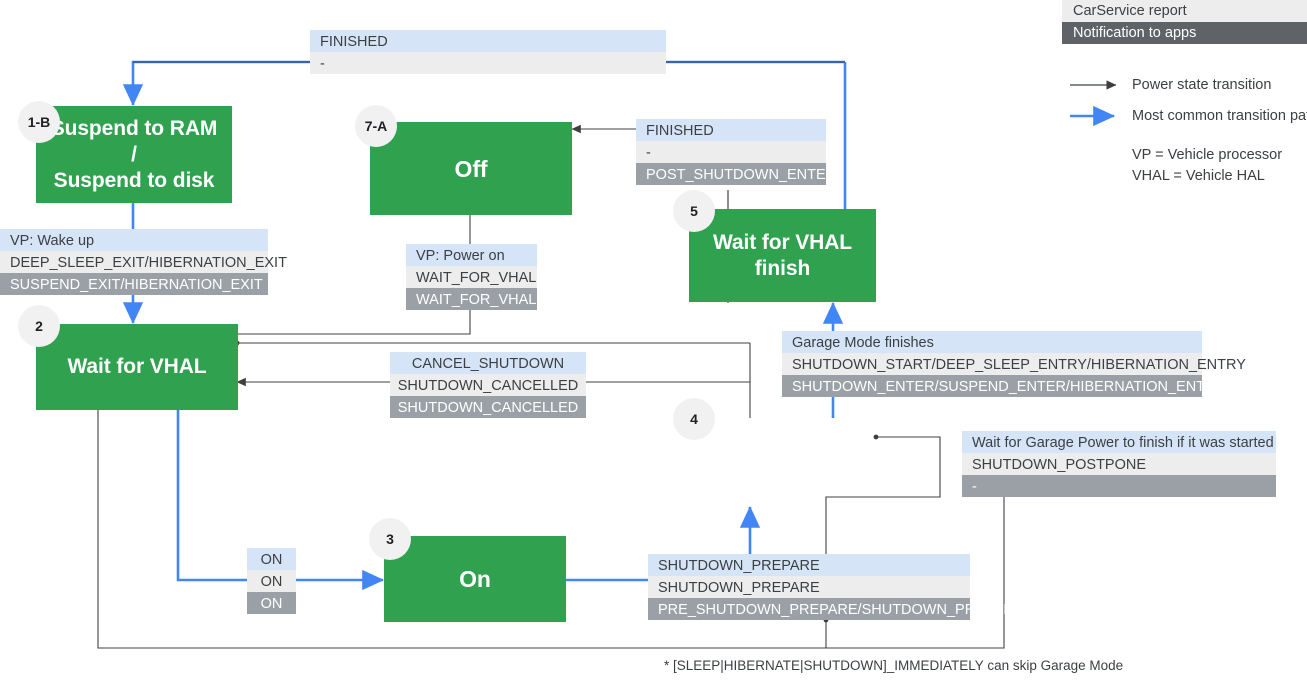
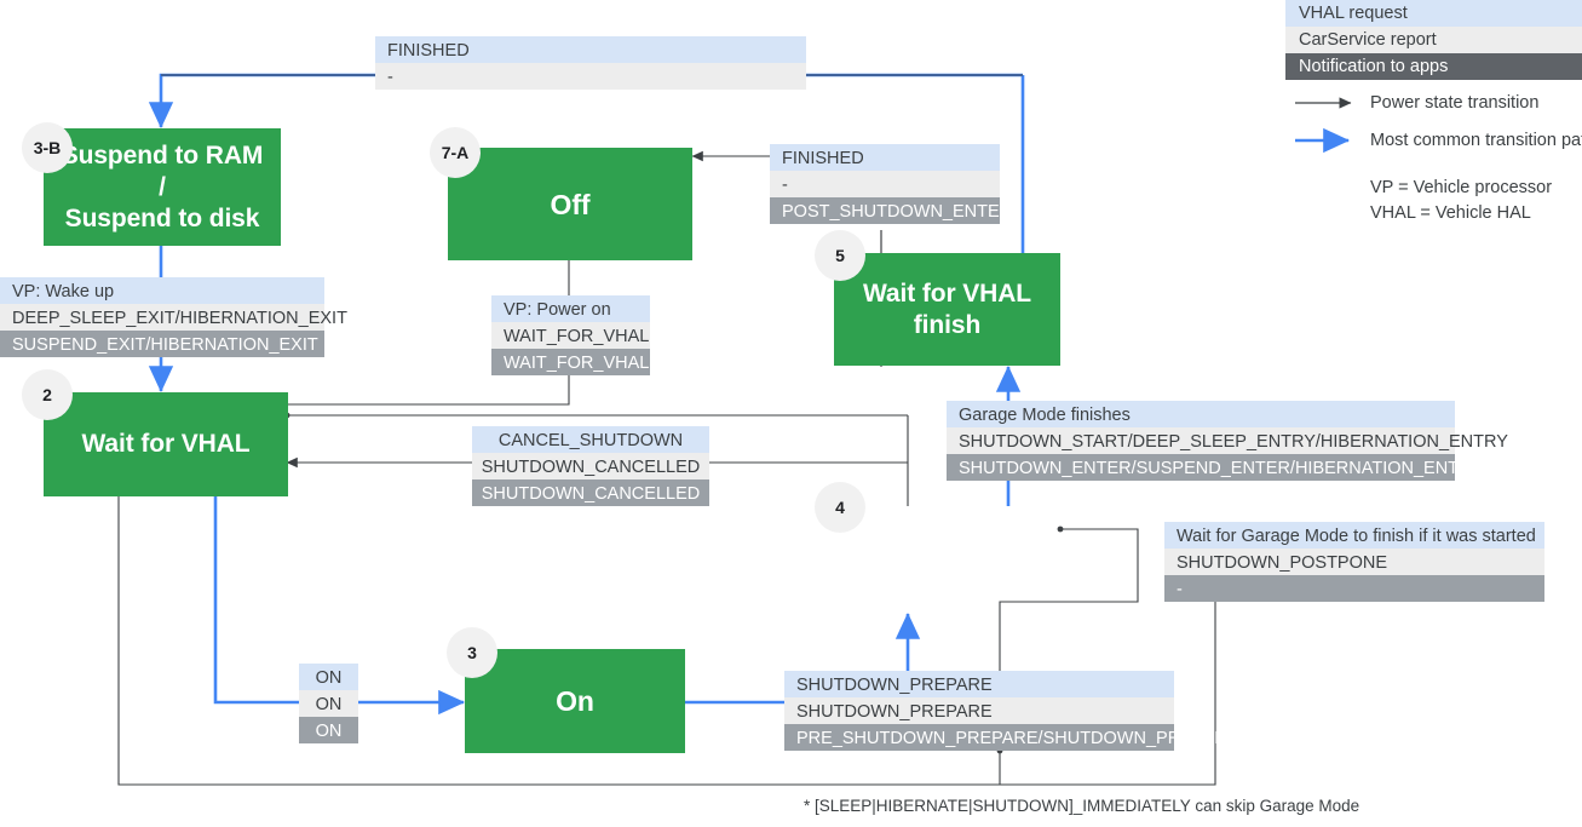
  uspend to RAM
  /
  Suspend to disk
- 1-B
+ 3-B
  Off
  7-A
  Wait for VHAL
  2
  On
  3
  4
  Wait for VHAL
  finish
  5
  FINISHED
  -
  FINISHED
  -
  POST_SHUTDOWN_ENTER
  VP: Wake up
  DEEP_SLEEP_EXIT/HIBERNATION_EXIT
  SUSPEND_EXIT/HIBERNATION_EXIT
  VP: Power on
  WAIT_FOR_VHAL
  WAIT_FOR_VHAL
  CANCEL_SHUTDOWN
  SHUTDOWN_CANCELLED
  SHUTDOWN_CANCELLED
  Garage Mode finishes
  SHUTDOWN_START/DEEP_SLEEP_ENTRY/HIBERNATION_ENTRY
  SHUTDOWN_ENTER/SUSPEND_ENTER/HIBERNATION_ENTER
- Wait for Garage Power to finish if it was started
+ Wait for Garage Mode to finish if it was started
  SHUTDOWN_POSTPONE
  -
  SHUTDOWN_PREPARE
  SHUTDOWN_PREPARE
  PRE_SHUTDOWN_PREPARE/SHUTDOWN_PREPARE
  ON
  ON
  ON
+ VHAL request
  CarService report
  Notification to apps
  Power state transition
  Most common transition pa
  VP = Vehicle processor
  VHAL = Vehicle HAL
  * [SLEEP|HIBERNATE|SHUTDOWN]_IMMEDIATELY can skip Garage Mode
